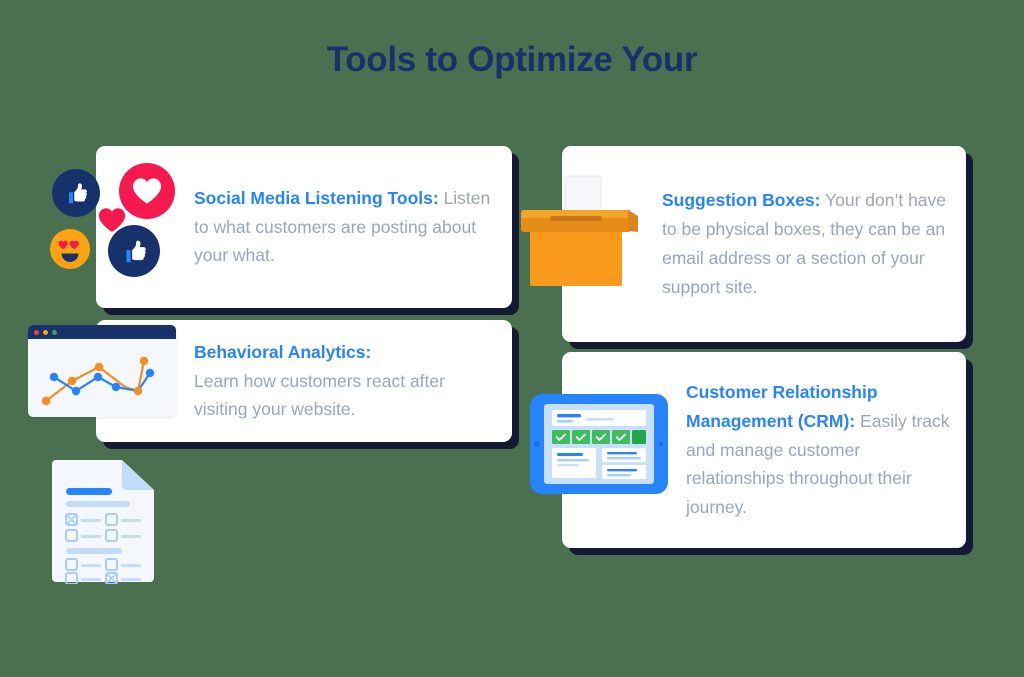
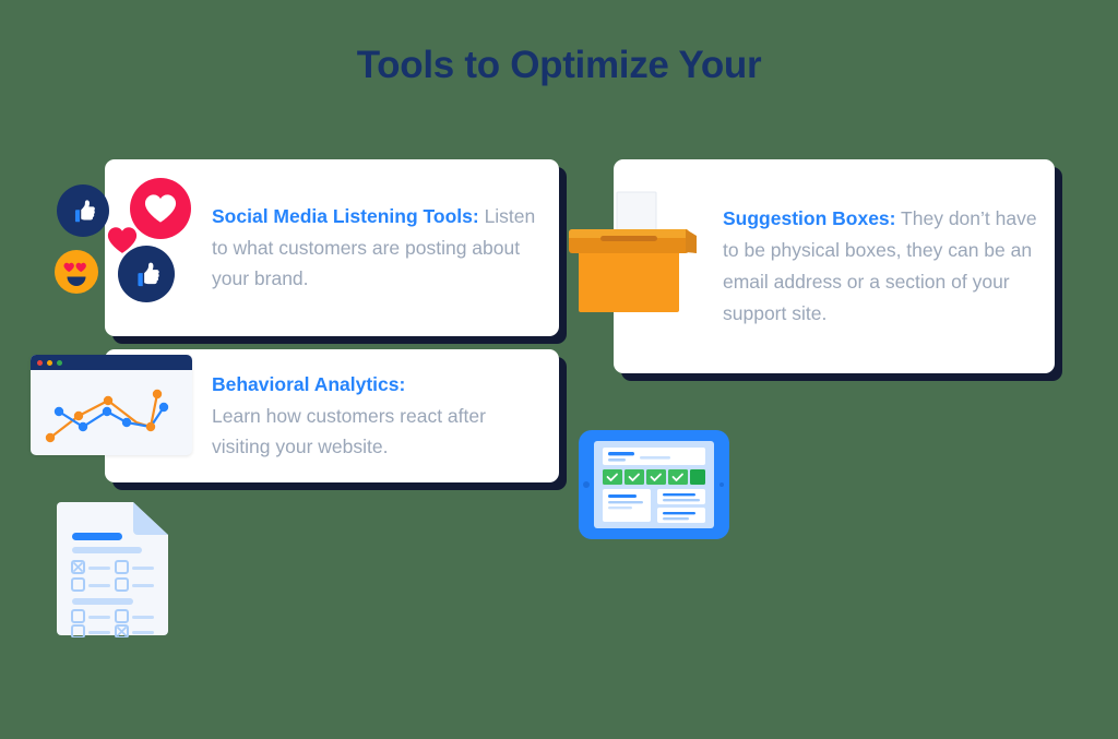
  Tools to Optimize Your
- Social Media Listening Tools: Listen to what customers are posting about your what.
+ Social Media Listening Tools: Listen to what customers are posting about your brand.
  Behavioral Analytics:
  Learn how customers react after visiting your website.
- Suggestion Boxes: Your don’t have to be physical boxes, they can be an email address or a section of your support site.
+ Suggestion Boxes: They don’t have to be physical boxes, they can be an email address or a section of your support site.
- Customer Relationship Management (CRM): Easily track and manage customer relationships throughout their journey.
